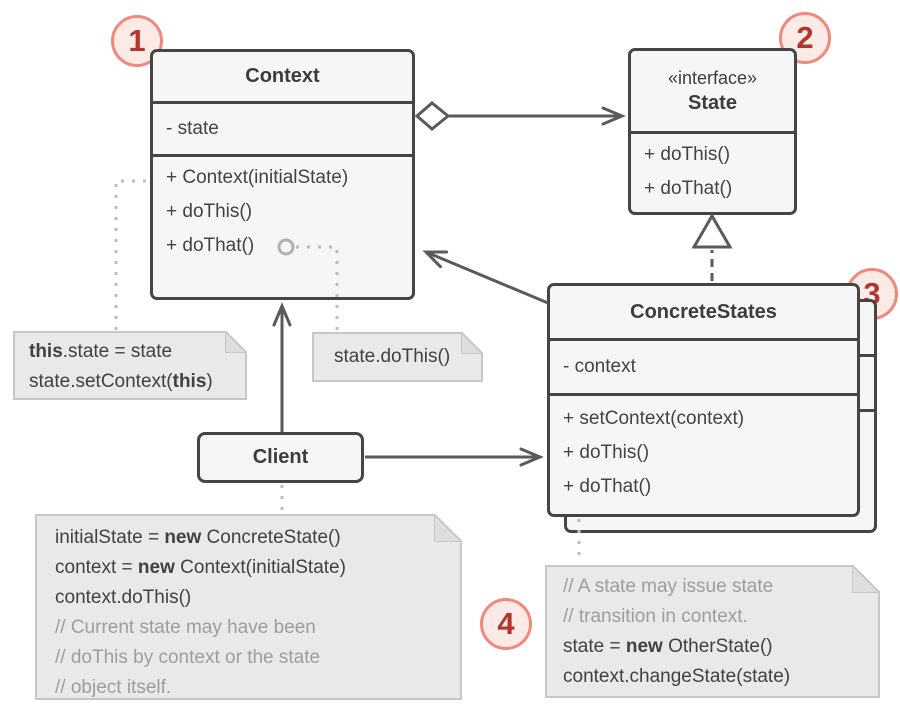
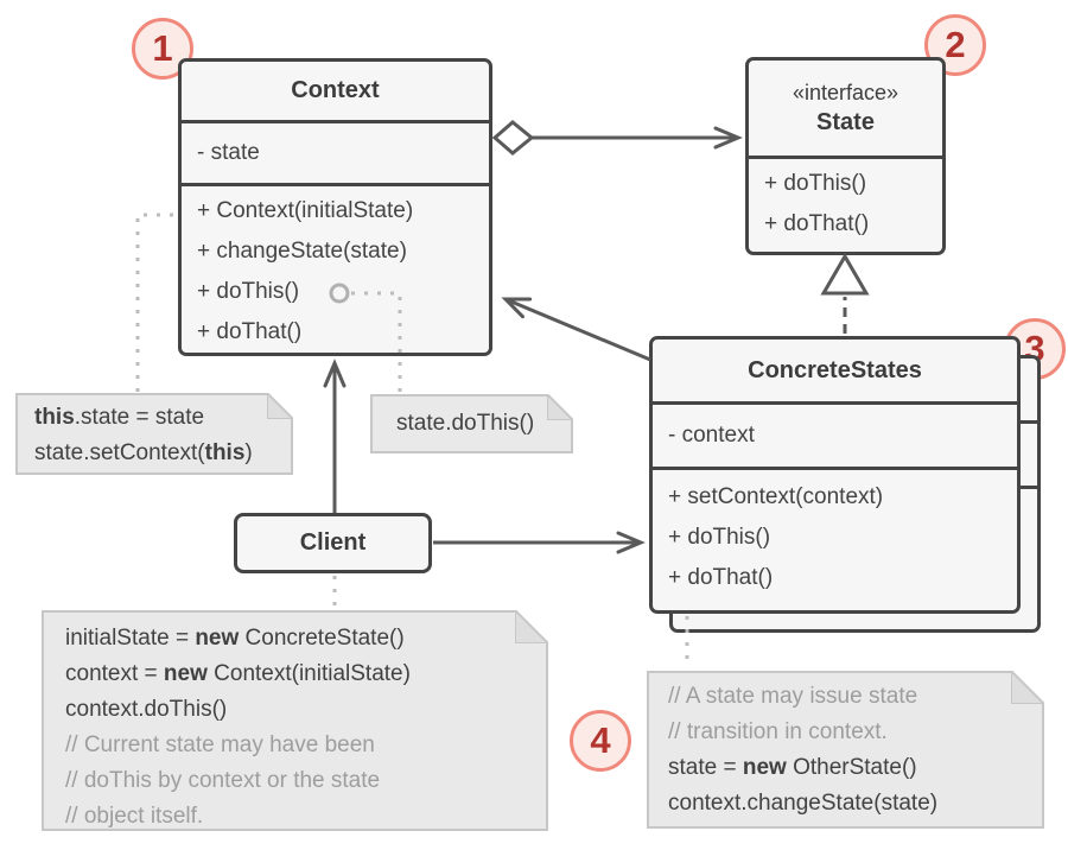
  1
  2
  3
  4
  Context
  - state
  + Context(initialState)
+ + changeState(state)
  + doThis()
  + doThat()
  «interface»
  State
  + doThis()
  + doThat()
  ConcreteStates
  - context
  + setContext(context)
  + doThis()
  + doThat()
  Client
  this.state = state
  state.setContext(this)
  state.doThis()
  initialState = new ConcreteState()
  context = new Context(initialState)
  context.doThis()
  // Current state may have been
  // doThis by context or the state
  // object itself.
  // A state may issue state
  // transition in context.
  state = new OtherState()
  context.changeState(state)
